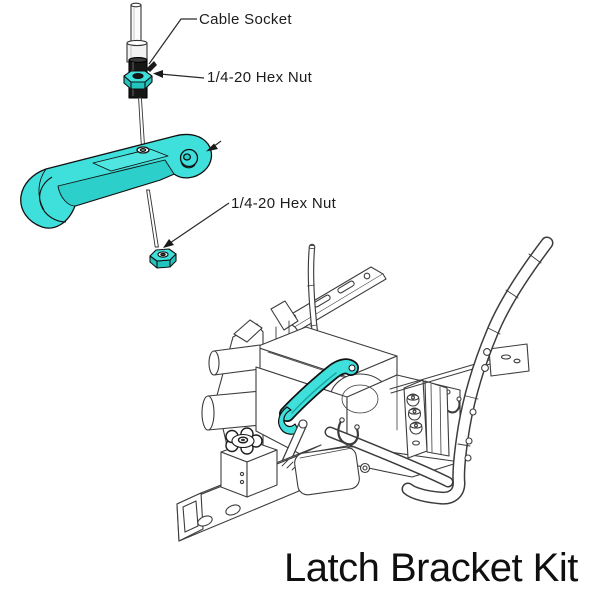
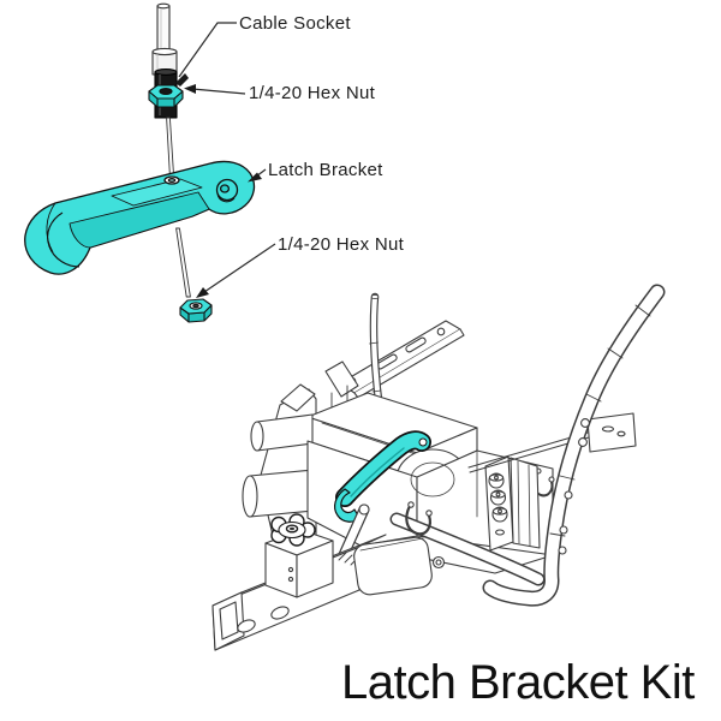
  Cable Socket
  1/4-20 Hex Nut
+ Latch Bracket
  1/4-20 Hex Nut
  Latch Bracket Kit
